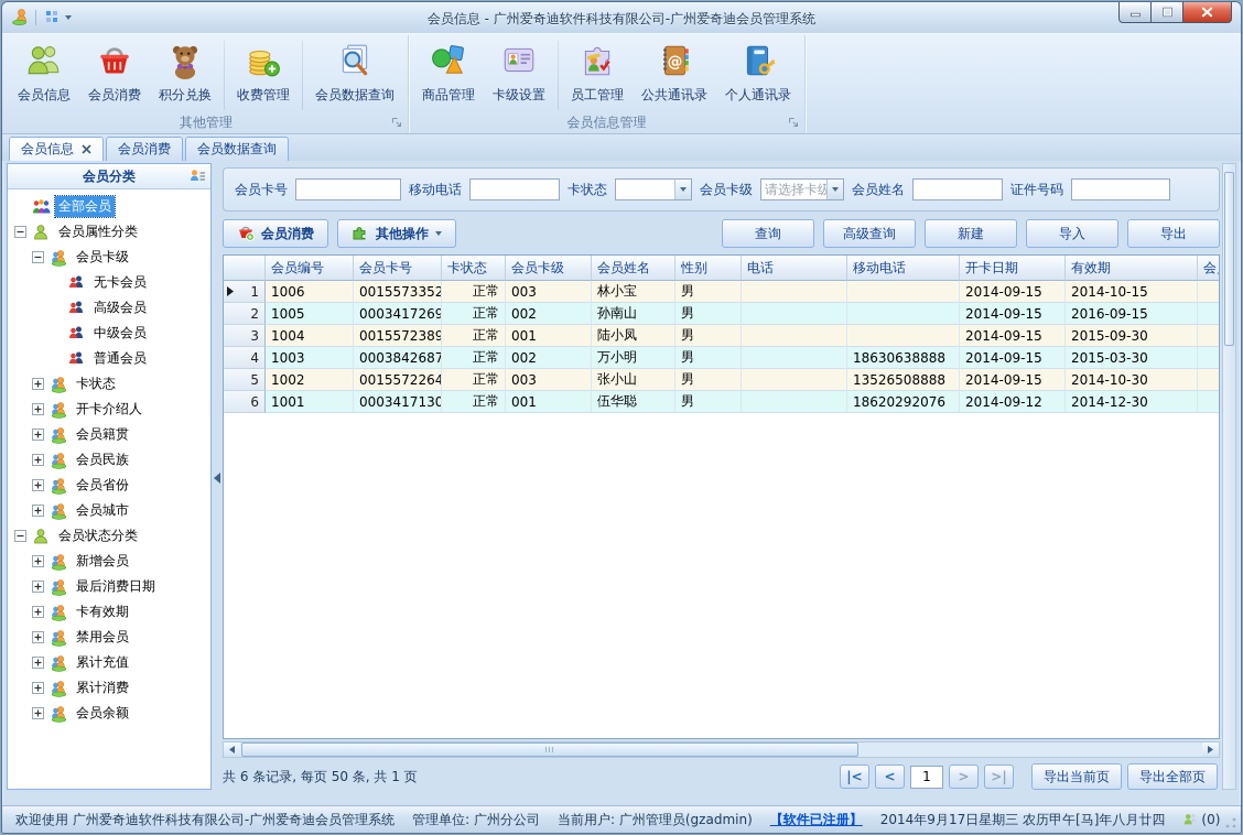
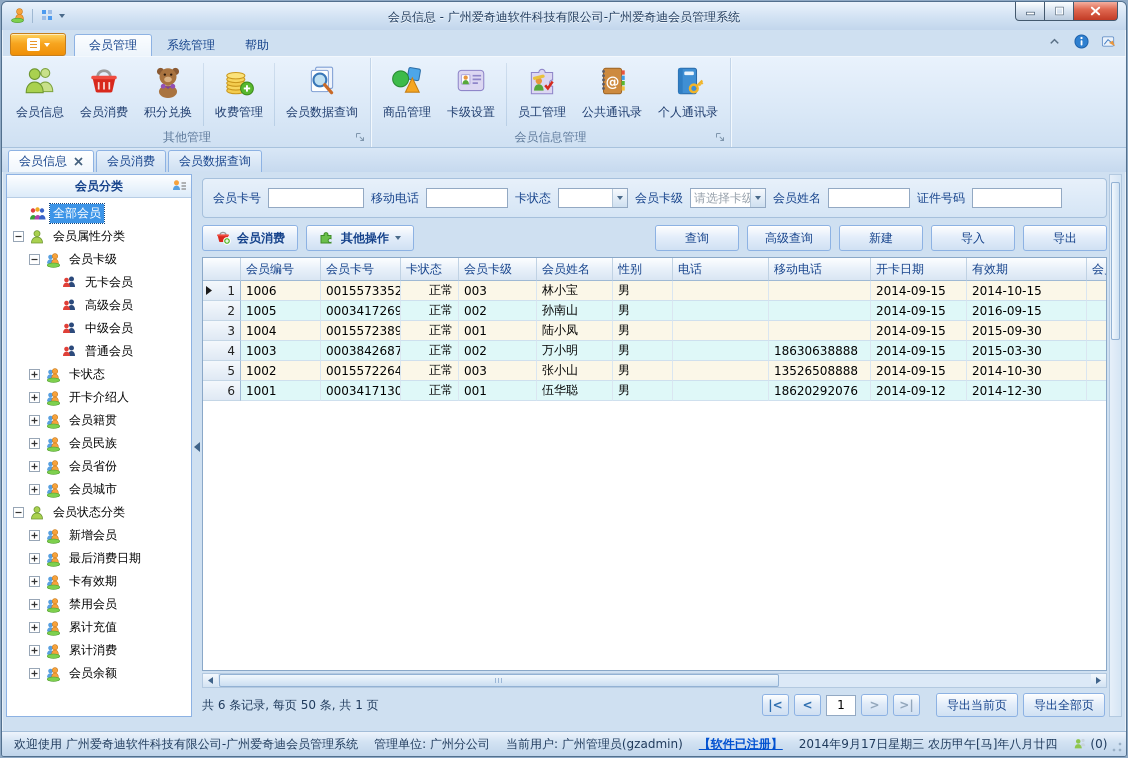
  会员信息 - 广州爱奇迪软件科技有限公司-广州爱奇迪会员管理系统
+ 会员管理
+ 系统管理
+ 帮助
  会员信息
  会员消费
  积分兑换
  收费管理
  会员数据查询
  其他管理
  商品管理
  卡级设置
  员工管理
  @
  公共通讯录
  个人通讯录
  会员信息管理
  会员信息
  会员消费
  会员数据查询
  会员分类
  全部会员
  会员属性分类
  会员卡级
  无卡会员
  高级会员
  中级会员
  普通会员
  卡状态
  开卡介绍人
  会员籍贯
  会员民族
  会员省份
  会员城市
  会员状态分类
  新增会员
  最后消费日期
  卡有效期
  禁用会员
  累计充值
  累计消费
  会员余额
  会员卡号
  移动电话
  卡状态
  会员卡级
  请选择卡级
  会员姓名
  证件号码
  会员消费
  其他操作
  查询
  高级查询
  新建
  导入
  导出
  会员编号
  会员卡号
  卡状态
  会员卡级
  会员姓名
  性别
  电话
  移动电话
  开卡日期
  有效期
  1
  1006
  0015573352
  正常
  003
  林小宝
  男
  2014-09-15
  2014-10-15
  2
  1005
  0003417269
  正常
  002
  孙南山
  男
  2014-09-15
  2016-09-15
  3
  1004
  0015572389
  正常
  001
  陆小凤
  男
  2014-09-15
  2015-09-30
  4
  1003
  0003842687
  正常
  002
  万小明
  男
  18630638888
  2014-09-15
  2015-03-30
  5
  1002
  0015572264
  正常
  003
  张小山
  男
  13526508888
  2014-09-15
  2014-10-30
  6
  1001
  0003417130
  正常
  001
  伍华聪
  男
  18620292076
  2014-09-12
  2014-12-30
  共 6 条记录, 每页 50 条, 共 1 页
  |<
  <
  1
  >
  >|
  导出当前页
  导出全部页
  欢迎使用 广州爱奇迪软件科技有限公司-广州爱奇迪会员管理系统
  管理单位: 广州分公司
  当前用户: 广州管理员(gzadmin)
  【软件已注册】
  2014年9月17日星期三 农历甲午[马]年八月廿四
  (0)
